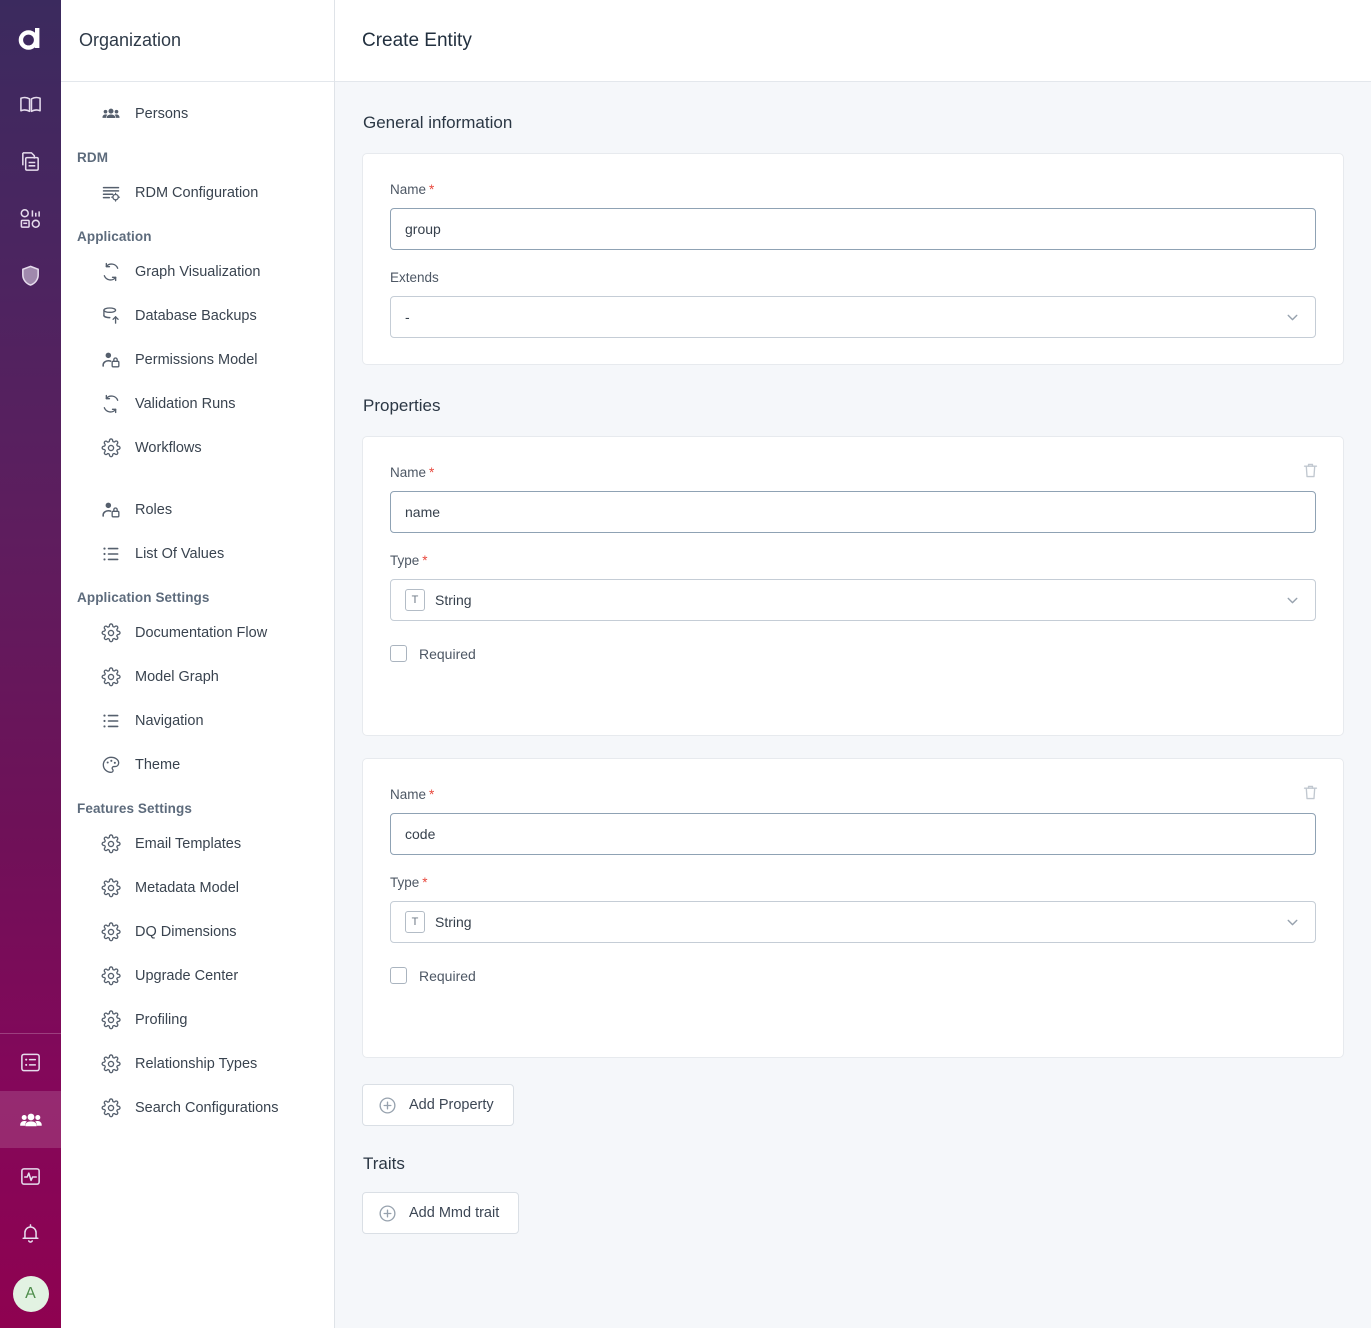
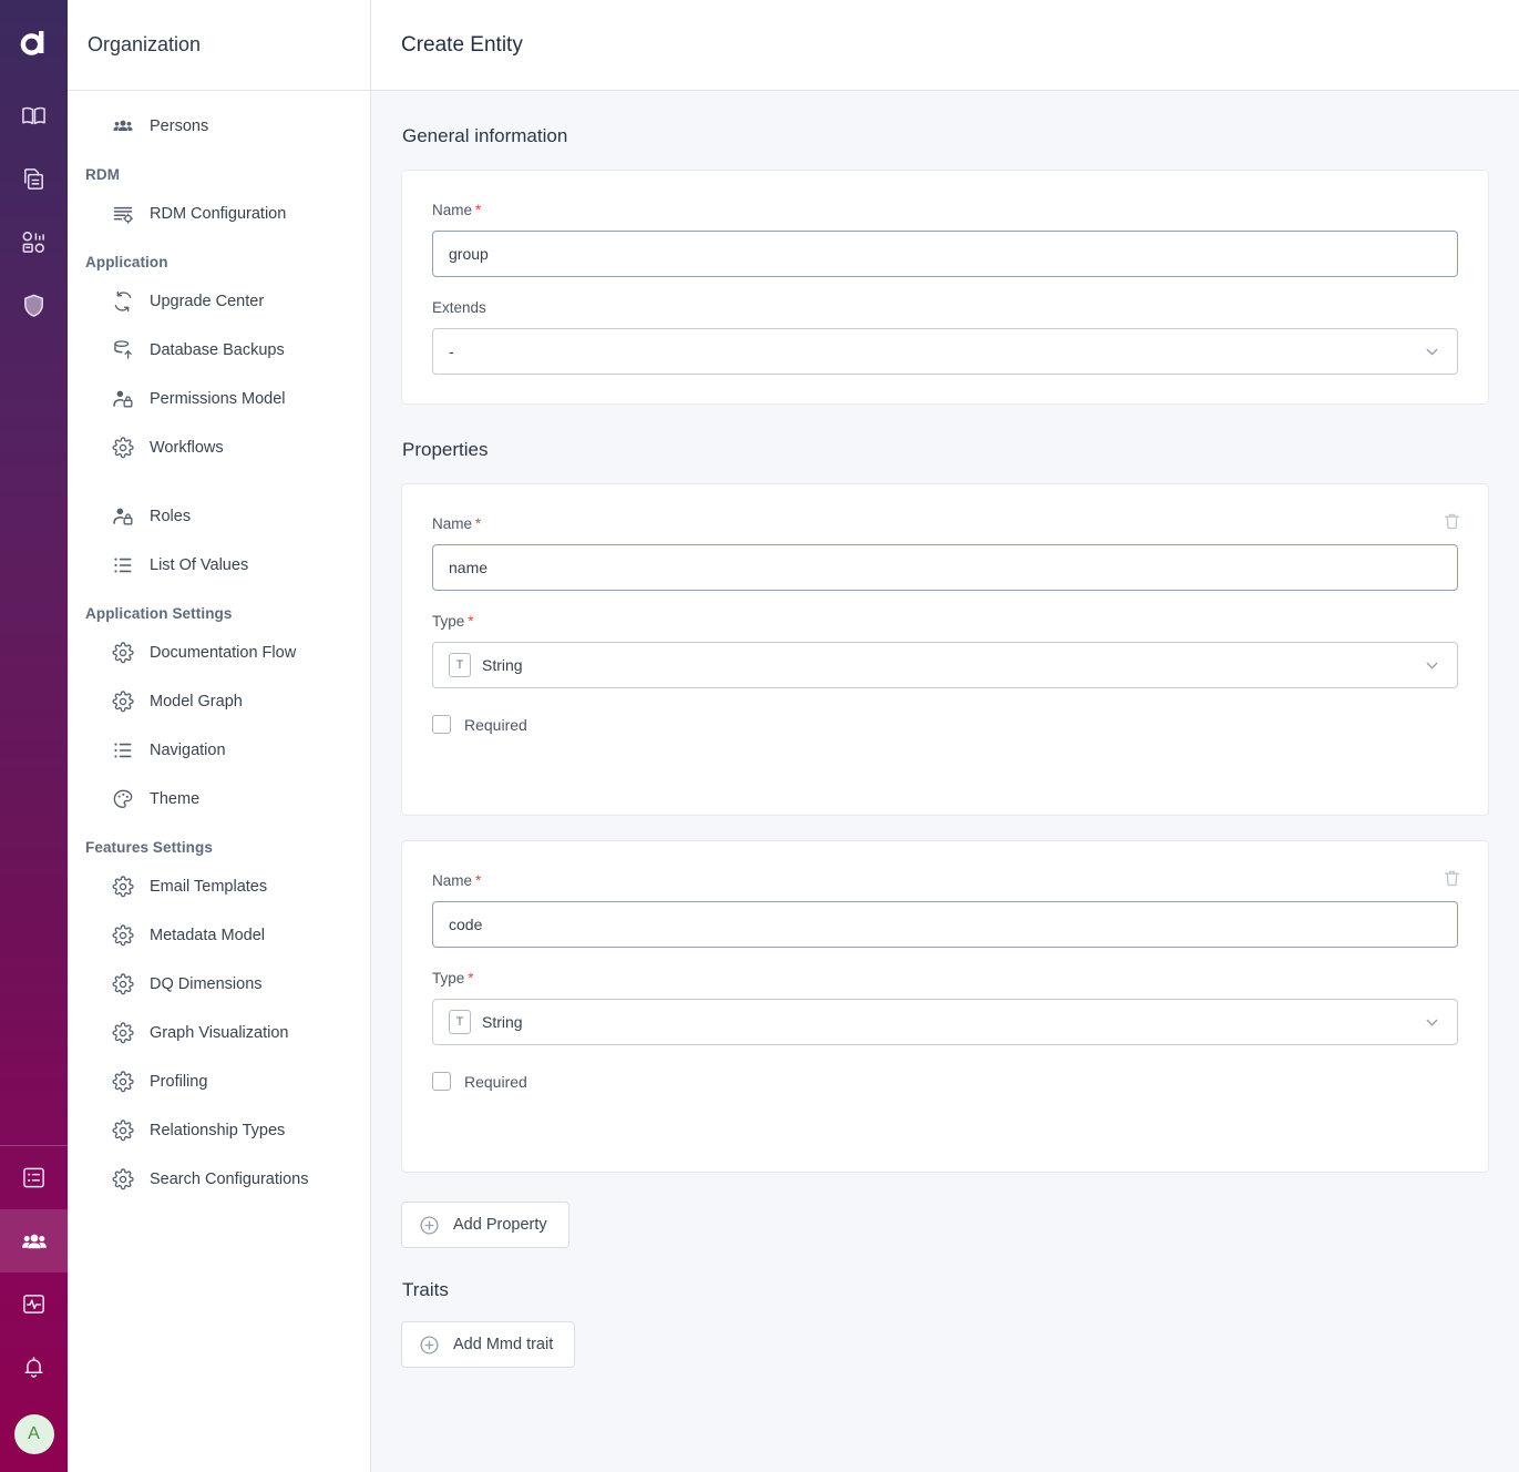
  A
  Organization
  Persons
  RDM
  RDM Configuration
  Application
- Graph Visualization
+ Upgrade Center
  Database Backups
  Permissions Model
- Validation Runs
  Workflows
  Roles
  List Of Values
  Application Settings
  Documentation Flow
  Model Graph
  Navigation
  Theme
  Features Settings
  Email Templates
  Metadata Model
  DQ Dimensions
- Upgrade Center
+ Graph Visualization
  Profiling
  Relationship Types
  Search Configurations
  Create Entity
  General information
  Name *
  group
  Extends
  -
  Properties
  Name *
  name
  Type *
  T
  String
  Required
  Name *
  code
  Type *
  T
  String
  Required
  Add Property
  Traits
  Add Mmd trait
